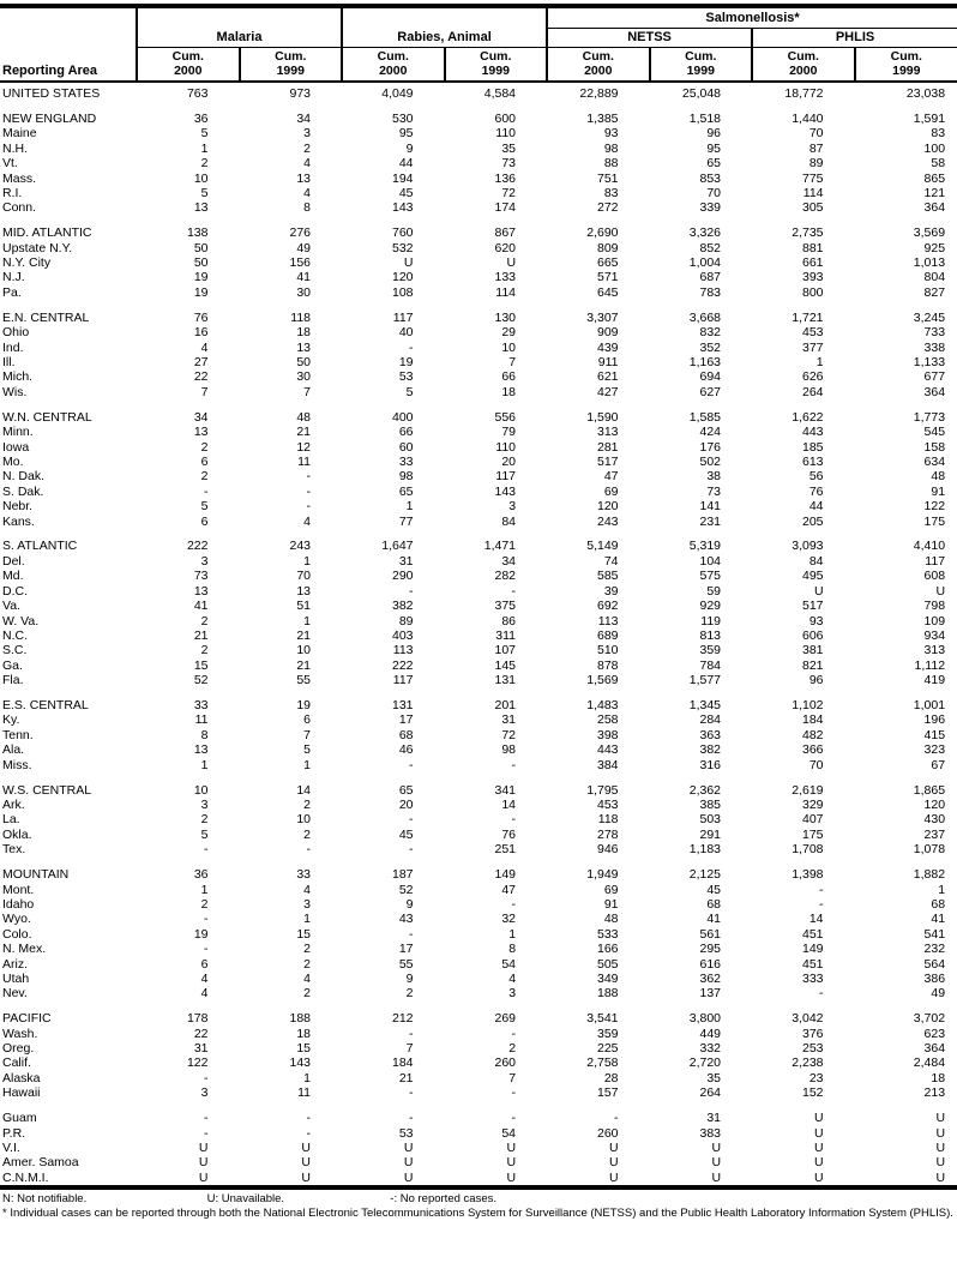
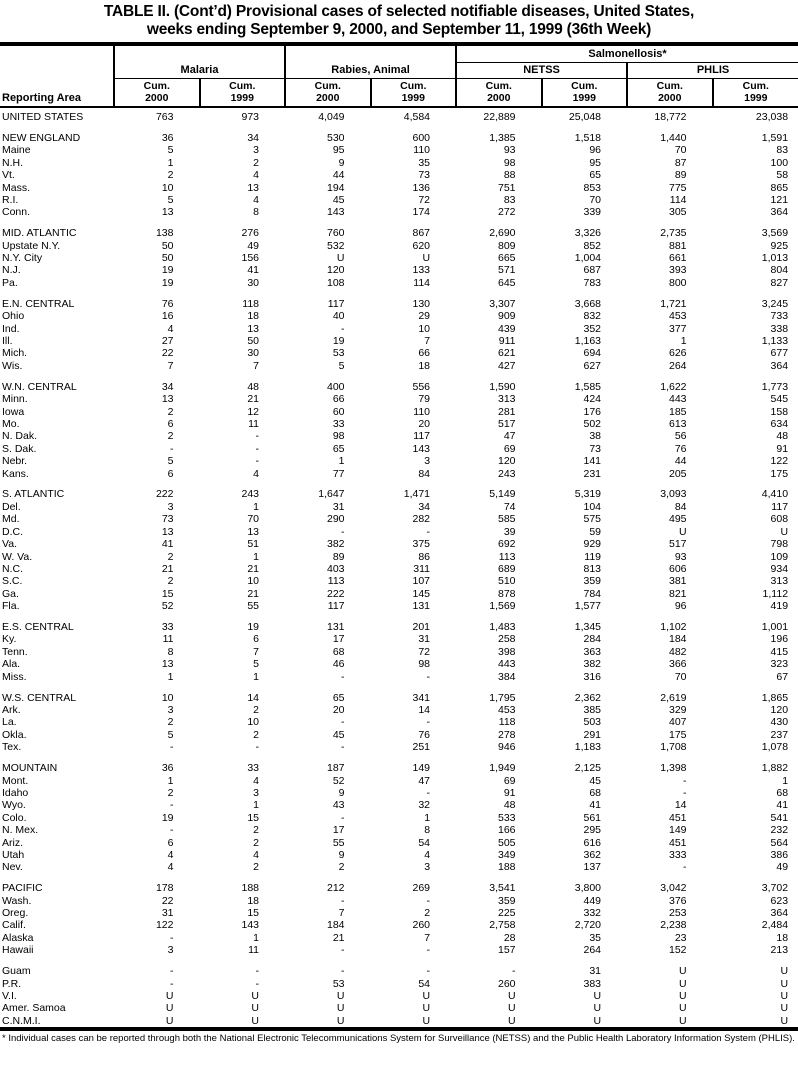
+ TABLE II. (Cont’d) Provisional cases of selected notifiable diseases, United States,
+ weeks ending September 9, 2000, and September 11, 1999 (36th Week)
  Reporting Area	Malaria	Rabies, Animal	Salmonellosis*
  NETSS	PHLIS
  Cum.2000	Cum.1999	Cum.2000	Cum.1999	Cum.2000	Cum.1999	Cum.2000	Cum.1999
  UNITED STATES	763	973	4,049	4,584	22,889	25,048	18,772	23,038
  NEW ENGLAND	36	34	530	600	1,385	1,518	1,440	1,591
  Maine	5	3	95	110	93	96	70	83
  N.H.	1	2	9	35	98	95	87	100
  Vt.	2	4	44	73	88	65	89	58
  Mass.	10	13	194	136	751	853	775	865
  R.I.	5	4	45	72	83	70	114	121
  Conn.	13	8	143	174	272	339	305	364
  MID. ATLANTIC	138	276	760	867	2,690	3,326	2,735	3,569
  Upstate N.Y.	50	49	532	620	809	852	881	925
  N.Y. City	50	156	U	U	665	1,004	661	1,013
  N.J.	19	41	120	133	571	687	393	804
  Pa.	19	30	108	114	645	783	800	827
  E.N. CENTRAL	76	118	117	130	3,307	3,668	1,721	3,245
  Ohio	16	18	40	29	909	832	453	733
  Ind.	4	13	-	10	439	352	377	338
  Ill.	27	50	19	7	911	1,163	1	1,133
  Mich.	22	30	53	66	621	694	626	677
  Wis.	7	7	5	18	427	627	264	364
  W.N. CENTRAL	34	48	400	556	1,590	1,585	1,622	1,773
  Minn.	13	21	66	79	313	424	443	545
  Iowa	2	12	60	110	281	176	185	158
  Mo.	6	11	33	20	517	502	613	634
  N. Dak.	2	-	98	117	47	38	56	48
  S. Dak.	-	-	65	143	69	73	76	91
  Nebr.	5	-	1	3	120	141	44	122
  Kans.	6	4	77	84	243	231	205	175
  S. ATLANTIC	222	243	1,647	1,471	5,149	5,319	3,093	4,410
  Del.	3	1	31	34	74	104	84	117
  Md.	73	70	290	282	585	575	495	608
  D.C.	13	13	-	-	39	59	U	U
  Va.	41	51	382	375	692	929	517	798
  W. Va.	2	1	89	86	113	119	93	109
  N.C.	21	21	403	311	689	813	606	934
  S.C.	2	10	113	107	510	359	381	313
  Ga.	15	21	222	145	878	784	821	1,112
  Fla.	52	55	117	131	1,569	1,577	96	419
  E.S. CENTRAL	33	19	131	201	1,483	1,345	1,102	1,001
  Ky.	11	6	17	31	258	284	184	196
  Tenn.	8	7	68	72	398	363	482	415
  Ala.	13	5	46	98	443	382	366	323
  Miss.	1	1	-	-	384	316	70	67
  W.S. CENTRAL	10	14	65	341	1,795	2,362	2,619	1,865
  Ark.	3	2	20	14	453	385	329	120
  La.	2	10	-	-	118	503	407	430
  Okla.	5	2	45	76	278	291	175	237
  Tex.	-	-	-	251	946	1,183	1,708	1,078
  MOUNTAIN	36	33	187	149	1,949	2,125	1,398	1,882
  Mont.	1	4	52	47	69	45	-	1
  Idaho	2	3	9	-	91	68	-	68
  Wyo.	-	1	43	32	48	41	14	41
  Colo.	19	15	-	1	533	561	451	541
  N. Mex.	-	2	17	8	166	295	149	232
  Ariz.	6	2	55	54	505	616	451	564
  Utah	4	4	9	4	349	362	333	386
  Nev.	4	2	2	3	188	137	-	49
  PACIFIC	178	188	212	269	3,541	3,800	3,042	3,702
  Wash.	22	18	-	-	359	449	376	623
  Oreg.	31	15	7	2	225	332	253	364
  Calif.	122	143	184	260	2,758	2,720	2,238	2,484
  Alaska	-	1	21	7	28	35	23	18
  Hawaii	3	11	-	-	157	264	152	213
  Guam	-	-	-	-	-	31	U	U
  P.R.	-	-	53	54	260	383	U	U
  V.I.	U	U	U	U	U	U	U	U
  Amer. Samoa	U	U	U	U	U	U	U	U
  C.N.M.I.	U	U	U	U	U	U	U	U
- N: Not notifiable. U: Unavailable. -: No reported cases.
  * Individual cases can be reported through both the National Electronic Telecommunications System for Surveillance (NETSS) and the Public Health Laboratory Information System (PHLIS).
